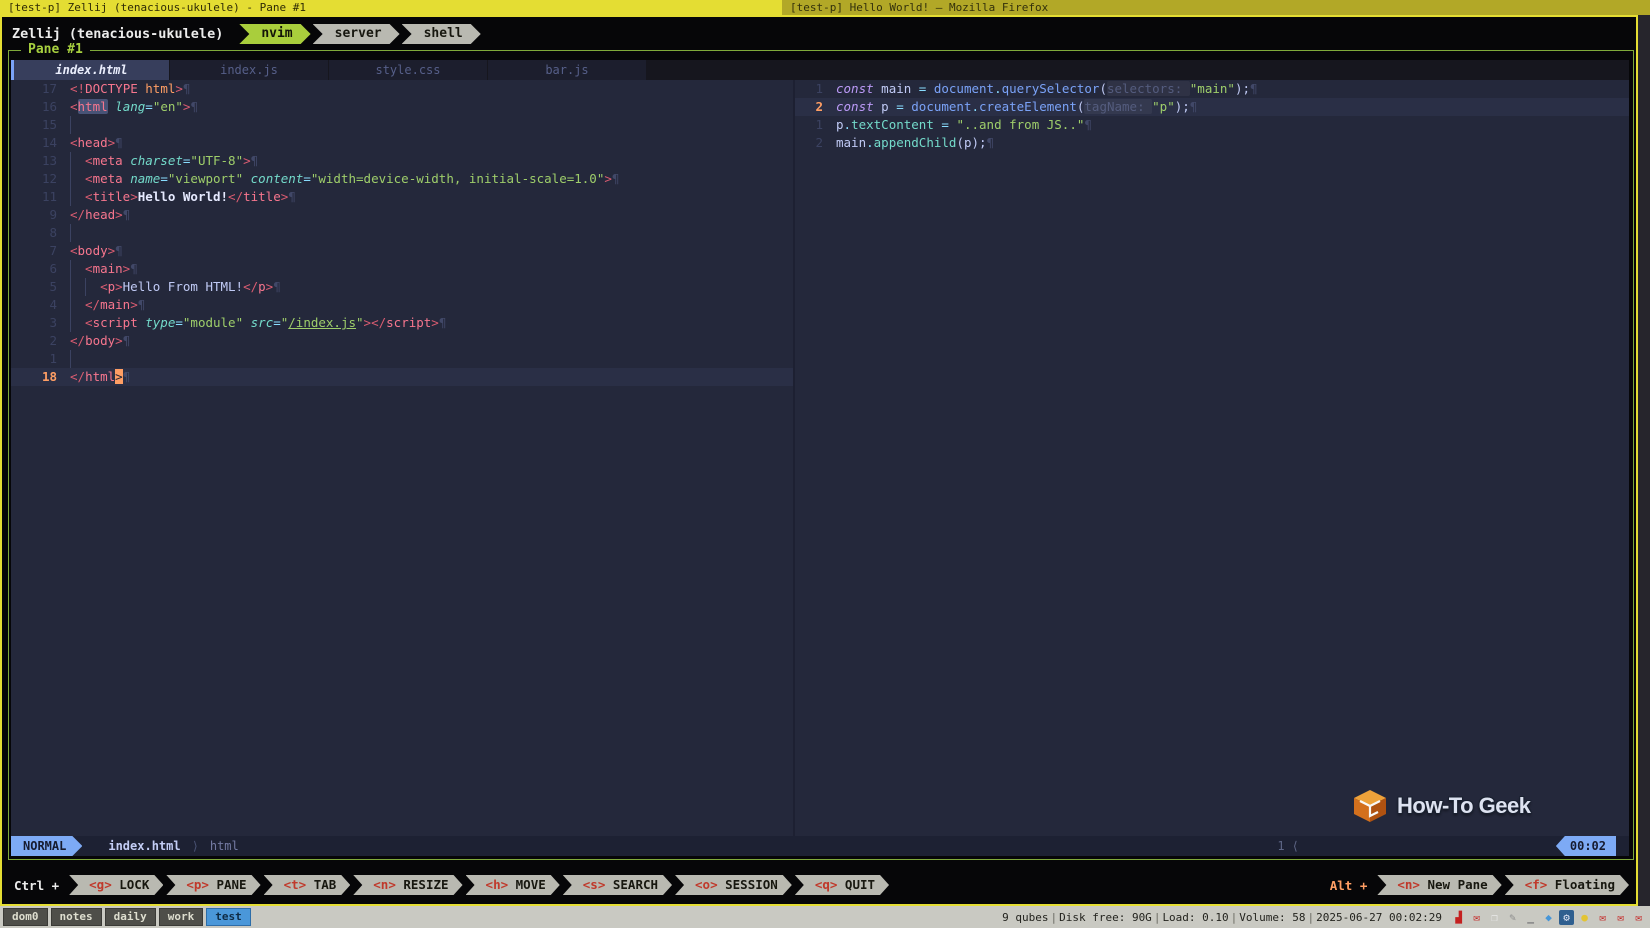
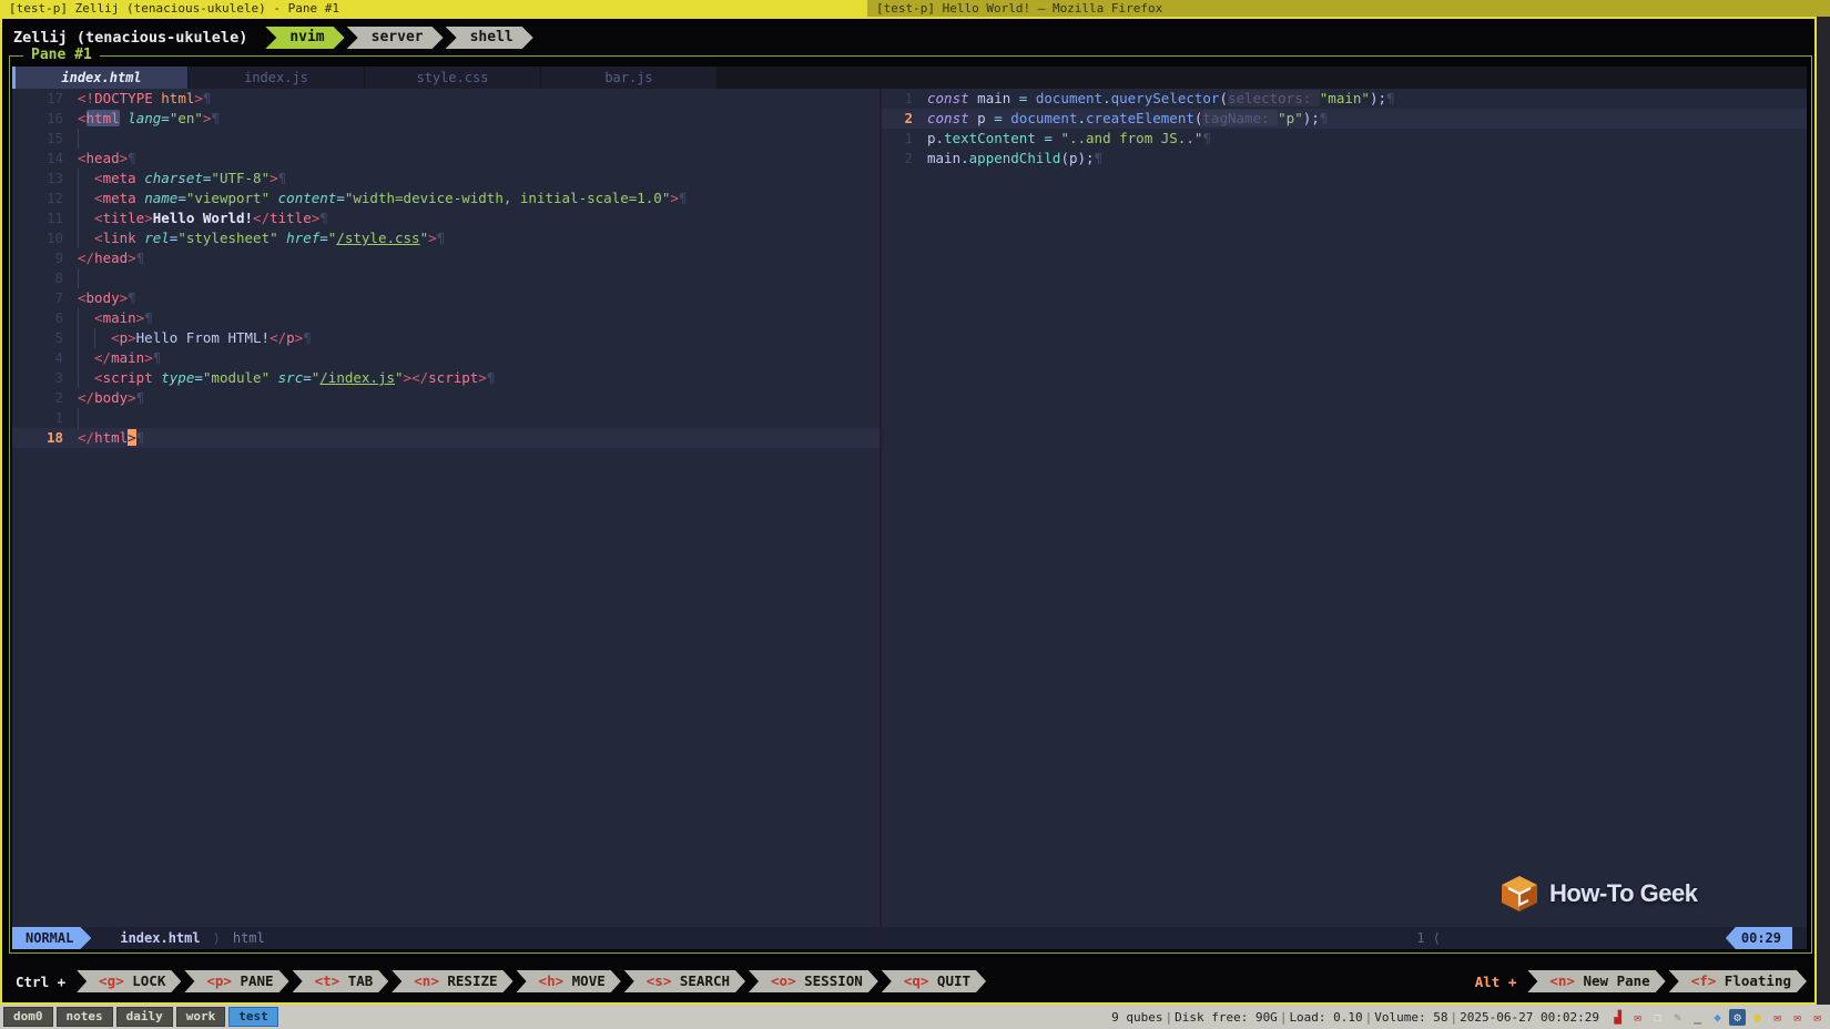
  [test-p] Zellij (tenacious-ukulele) - Pane #1
  [test-p] Hello World! — Mozilla Firefox
  Zellij (tenacious-ukulele)
  nvim
  server
  shell
  Pane #1
  index.html
  index.js
  style.css
  bar.js
  17
  <!DOCTYPE html>¶
  16
  <html lang="en">¶
  15
  14
  <head>¶
  13
  <meta charset="UTF-8">¶
  12
  <meta name="viewport" content="width=device-width, initial-scale=1.0">¶
  11
  <title>Hello World!</title>¶
+ 10
+ <link rel="stylesheet" href="/style.css">¶
  9
  </head>¶
  8
  7
  <body>¶
  6
  <main>¶
  5
  <p>Hello From HTML!</p>¶
  4
  </main>¶
  3
  <script type="module" src="/index.js"></script>¶
  2
  </body>¶
  1
  18
  </html>¶
  1
  const main = document.querySelector(selectors: "main");¶
  2
  const p = document.createElement(tagName: "p");¶
  1
  p.textContent = "..and from JS.."¶
  2
  main.appendChild(p);¶
  NORMAL
  index.html
  ⟩
  html
  1 ⟨
- 00:02
+ 00:29
  Ctrl +
  <g> LOCK
  <p> PANE
  <t> TAB
  <n> RESIZE
  <h> MOVE
  <s> SEARCH
  <o> SESSION
  <q> QUIT
  Alt +
  <n> New Pane
  <f> Floating
  How-To Geek
  dom0
  notes
  daily
  work
  test
  9 qubes
  |
  Disk free: 90G
  |
  Load: 0.10
  |
  Volume: 58
  |
  2025-06-27 00:02:29
  ▟
  ✉
  ❐
  ✎
  ▁
  ◆
  ⚙
  ●
  ✉
  ✉
  ✉
